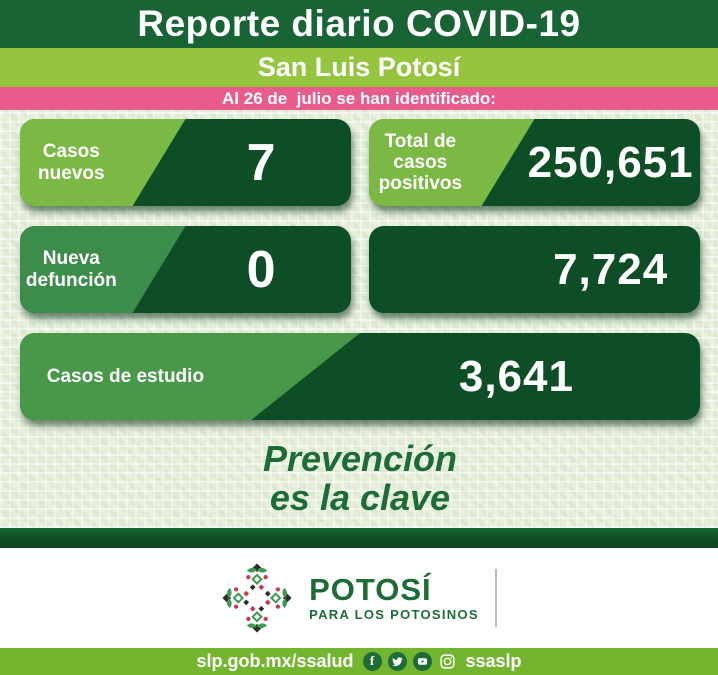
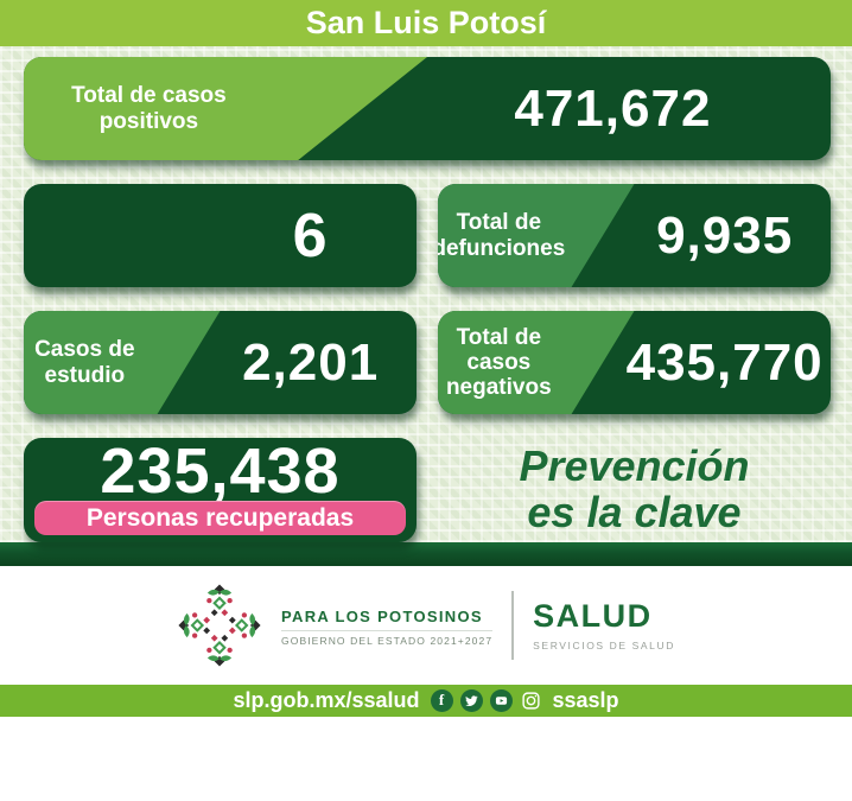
- Reporte diario COVID-19
  San Luis Potosí
- Al 26 de julio se han identificado:
- Casos nuevos
- 7
  Total de casos positivos
- 250,651
+ 471,672
- Nueva defunción
- 0
+ 6
+ Total de defunciones
- 7,724
+ 9,935
  Casos de estudio
- 3,641
+ 2,201
+ Total de casos negativos
+ 435,770
+ 235,438
+ Personas recuperadas
  Prevención
  es la clave
- POTOSÍ
  PARA LOS POTOSINOS
+ GOBIERNO DEL ESTADO 2021+2027
+ SALUD
+ SERVICIOS DE SALUD
  slp.gob.mx/ssalud
  f
  ssaslp
